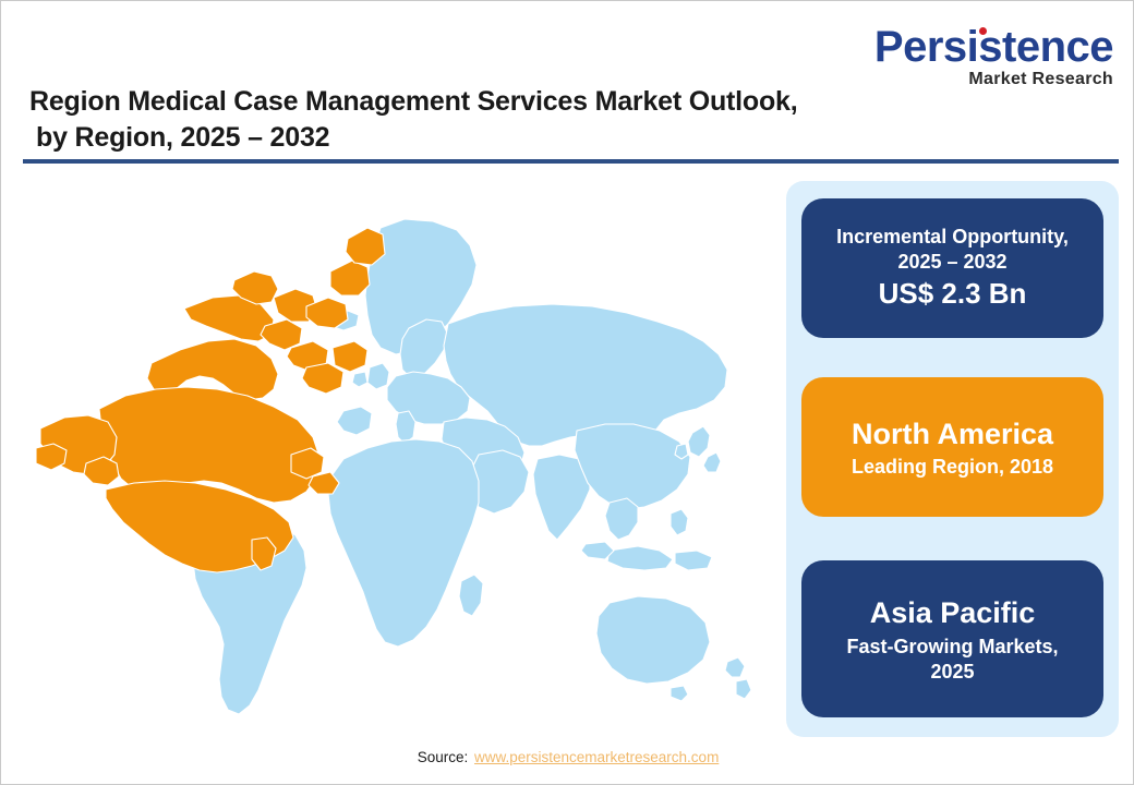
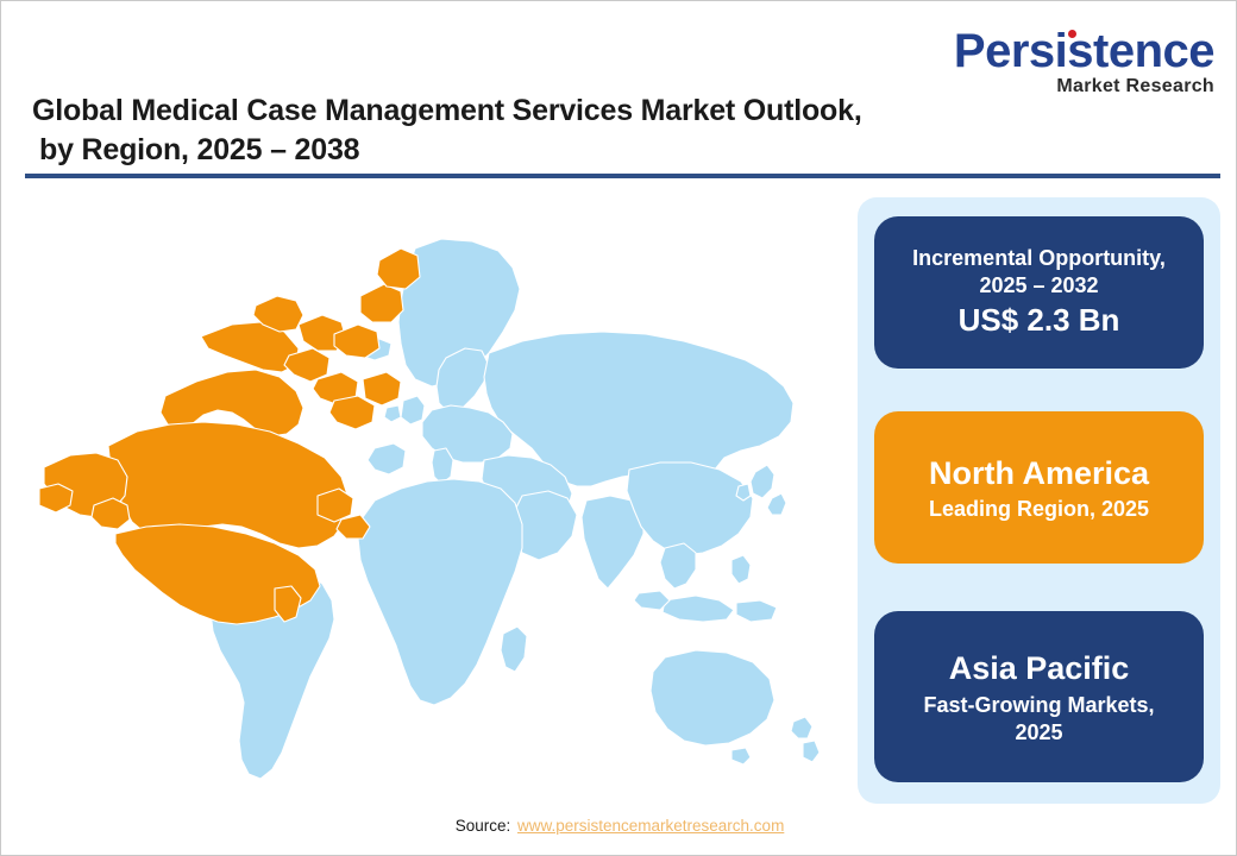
  Persistence
  Market Research
- Region Medical Case Management Services Market Outlook,
+ Global Medical Case Management Services Market Outlook,
- by Region, 2025 – 2032
+ by Region, 2025 – 2038
  Incremental Opportunity,
  2025 – 2032
  US$ 2.3 Bn
  North America
- Leading Region, 2018
+ Leading Region, 2025
  Asia Pacific
  Fast-Growing Markets,
  2025
  Source: www.persistencemarketresearch.com
